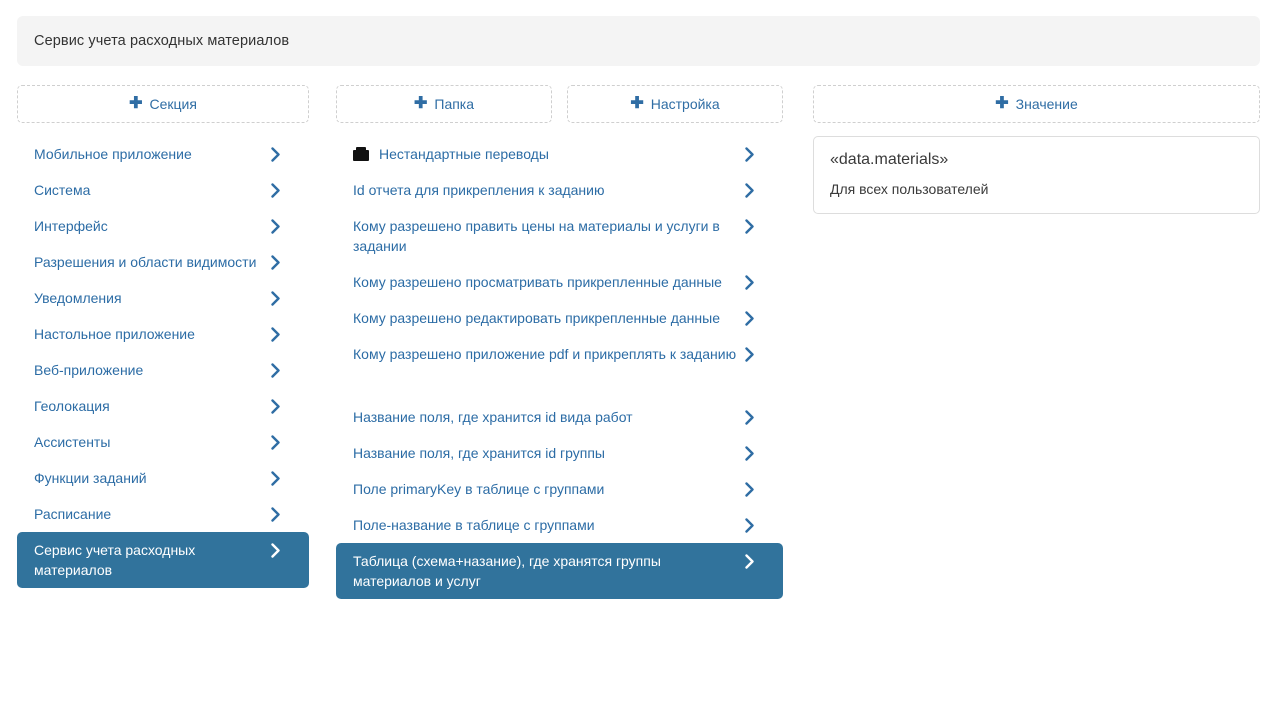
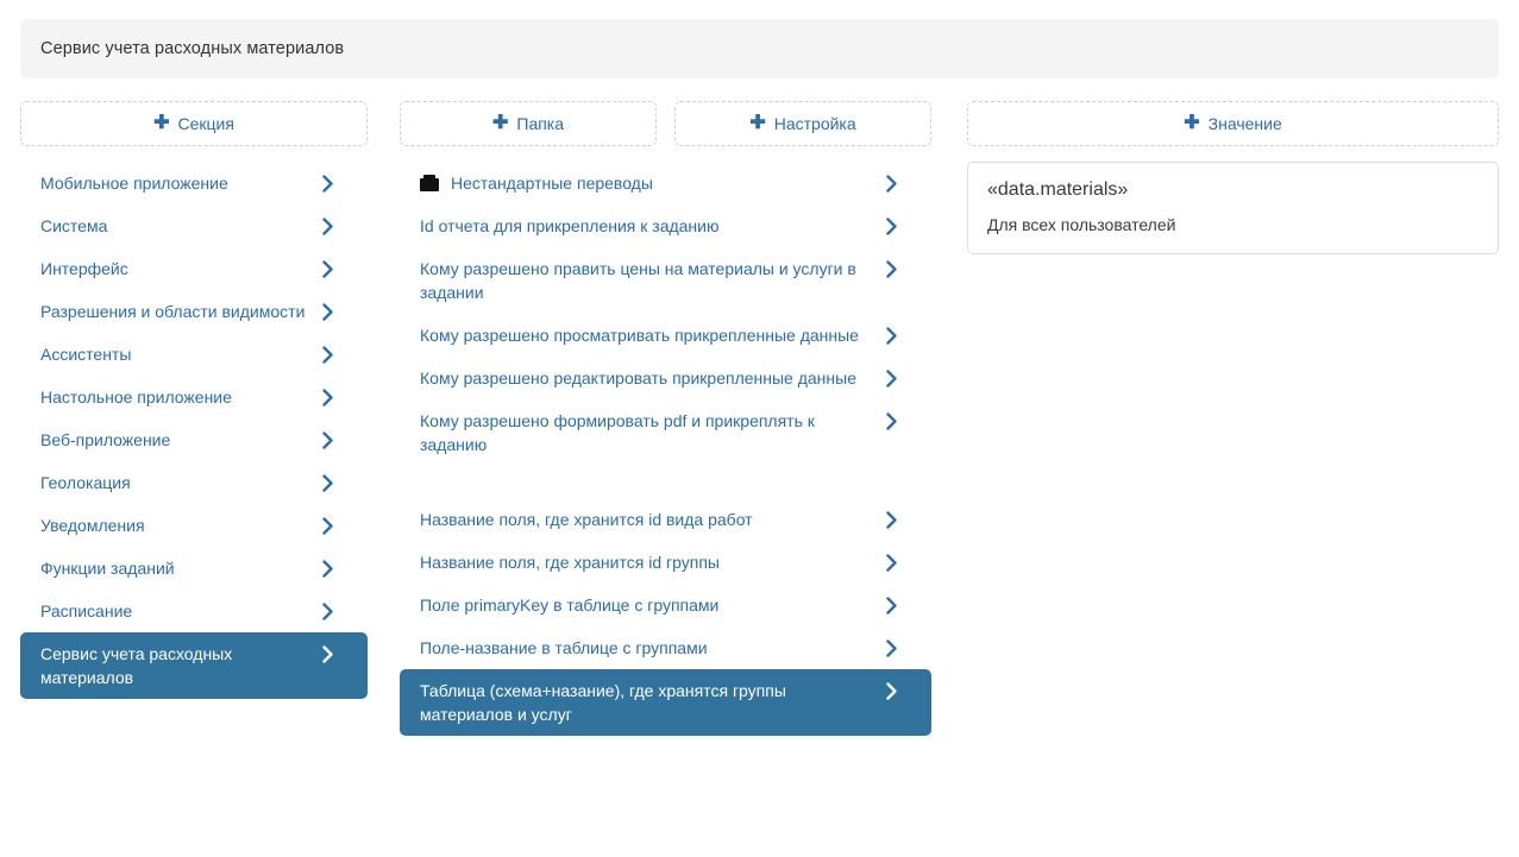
  Сервис учета расходных материалов
  ✚
  Секция
  Мобильное приложение
  Система
  Интерфейс
  Разрешения и области видимости
- Уведомления
+ Ассистенты
  Настольное приложение
  Веб-приложение
  Геолокация
- Ассистенты
+ Уведомления
  Функции заданий
  Расписание
  Сервис учета расходных материалов
  ✚
  Папка
  ✚
  Настройка
  Нестандартные переводы
  Id отчета для прикрепления к заданию
  Кому разрешено править цены на материалы и услуги в задании
  Кому разрешено просматривать прикрепленные данные
  Кому разрешено редактировать прикрепленные данные
- Кому разрешено приложение pdf и прикреплять к заданию
+ Кому разрешено формировать pdf и прикреплять к заданию
  Название поля, где хранится id вида работ
  Название поля, где хранится id группы
  Поле primaryKey в таблице с группами
  Поле-название в таблице с группами
  Таблица (схема+назание), где хранятся группы материалов и услуг
  ✚
  Значение
  «data.materials»
  Для всех пользователей
